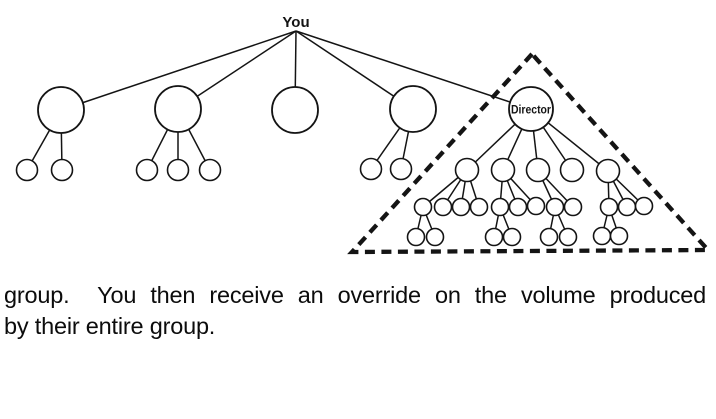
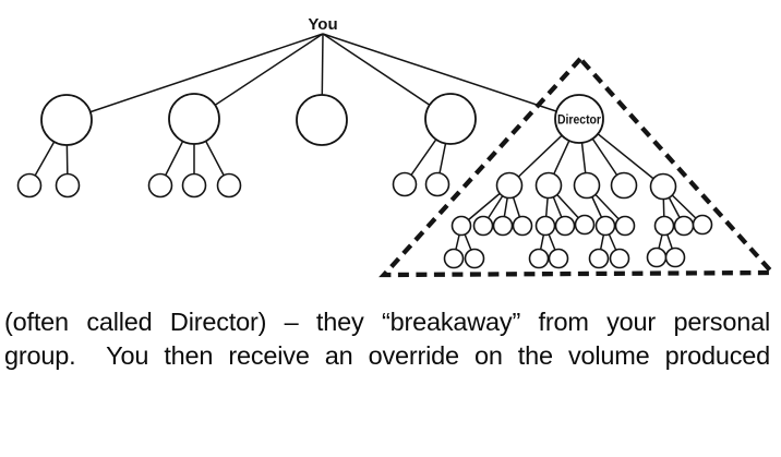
  You
  Director
+ (often called Director) – they “breakaway” from your personal
  group. You then receive an override on the volume produced
- by their entire group.
